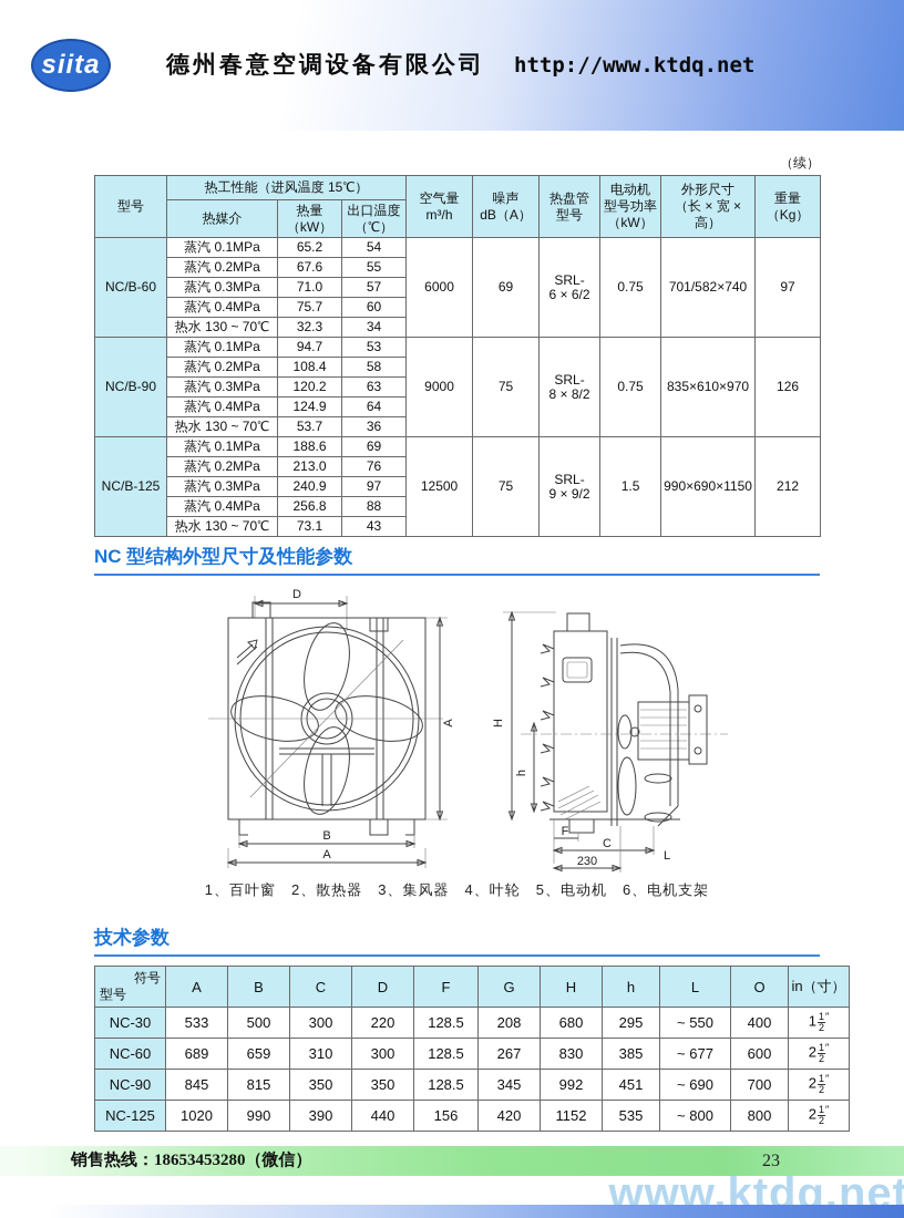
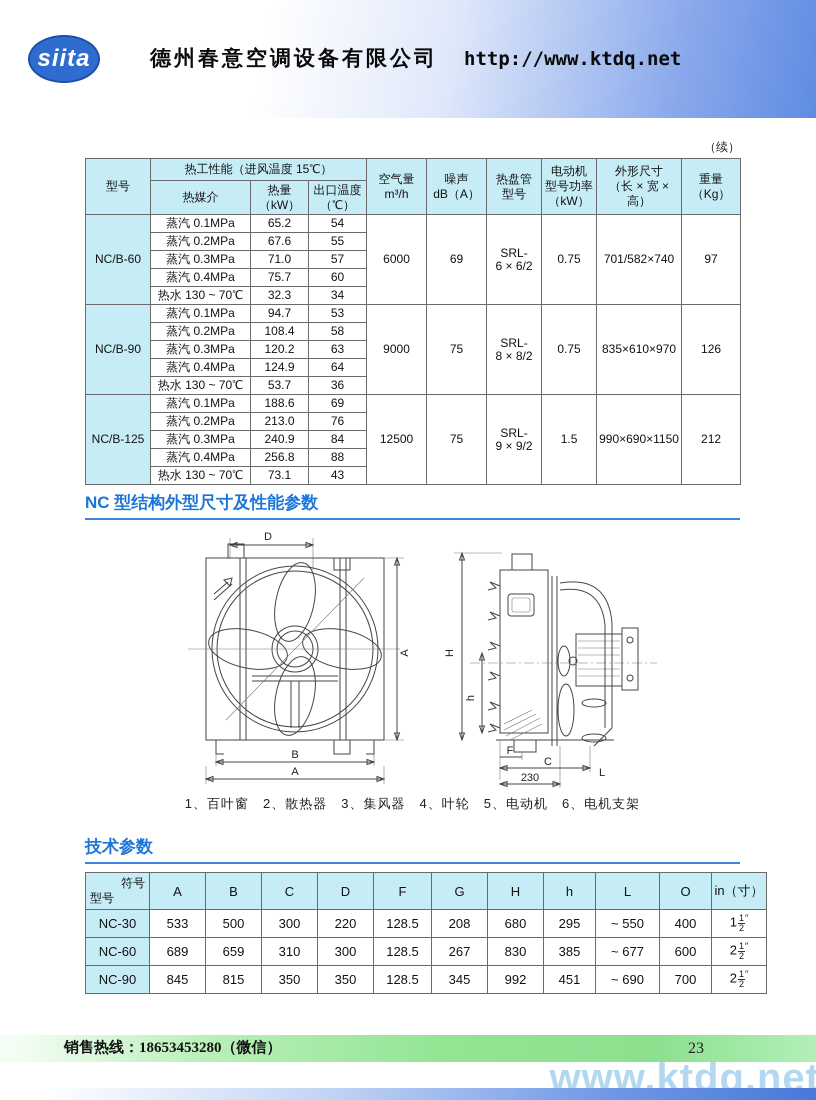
  siita
  德州春意空调设备有限公司
  http://www.ktdq.net
  （续）
  型号	热工性能（进风温度 15℃）	空气量 m³/h	噪声 dB（A）	热盘管 型号	电动机 型号功率 （kW）	外形尺寸 （长 × 宽 × 高）	重量 （Kg）
  热媒介	热量 （kW）	出口温度 （℃）
  NC/B-60	蒸汽 0.1MPa	65.2	54	6000	69	SRL- 6 × 6/2	0.75	701/582×740	97
  蒸汽 0.2MPa	67.6	55
  蒸汽 0.3MPa	71.0	57
  蒸汽 0.4MPa	75.7	60
  热水 130 ~ 70℃	32.3	34
  NC/B-90	蒸汽 0.1MPa	94.7	53	9000	75	SRL- 8 × 8/2	0.75	835×610×970	126
  蒸汽 0.2MPa	108.4	58
  蒸汽 0.3MPa	120.2	63
  蒸汽 0.4MPa	124.9	64
  热水 130 ~ 70℃	53.7	36
  NC/B-125	蒸汽 0.1MPa	188.6	69	12500	75	SRL- 9 × 9/2	1.5	990×690×1150	212
  蒸汽 0.2MPa	213.0	76
- 蒸汽 0.3MPa	240.9	97
+ 蒸汽 0.3MPa	240.9	84
  蒸汽 0.4MPa	256.8	88
  热水 130 ~ 70℃	73.1	43
  NC 型结构外型尺寸及性能参数
  D
  B
  A
  F
  C
  L
  230
  1、百叶窗 2、散热器 3、集风器 4、叶轮 5、电动机 6、电机支架
  技术参数
  符号 型号	A	B	C	D	F	G	H	h	L	O	in（寸）
  NC-30	533	500	300	220	128.5	208	680	295	~ 550	400	1 12″
  NC-60	689	659	310	300	128.5	267	830	385	~ 677	600	2 12″
  NC-90	845	815	350	350	128.5	345	992	451	~ 690	700	2 12″
- NC-125	1020	990	390	440	156	420	1152	535	~ 800	800	2 12″
  销售热线：18653453280（微信）
  23
  www.ktdq.net
